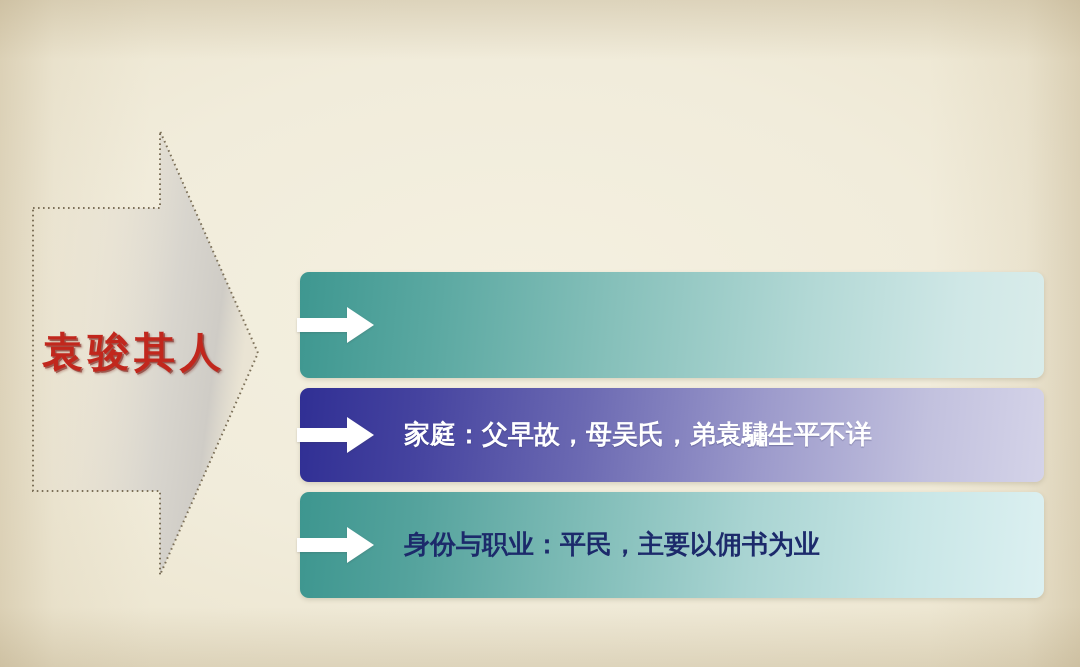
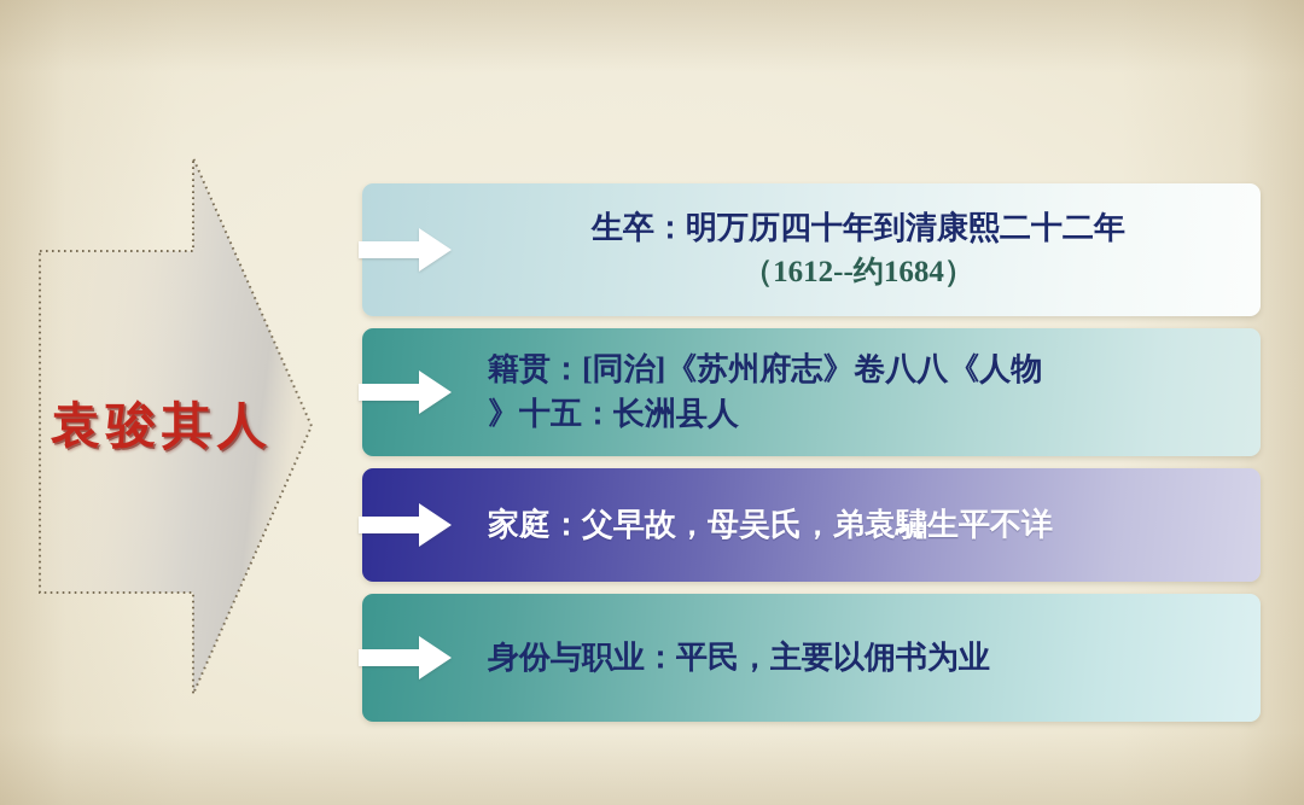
  袁骏其人
+ 生卒：明万历四十年到清康熙二十二年
+ （1612--约1684）
+ 籍贯：[同治]《苏州府志》卷八八《人物
+ 》十五：长洲县人
  家庭：父早故，母吴氏，弟袁驌生平不详
  身份与职业：平民，主要以佣书为业
